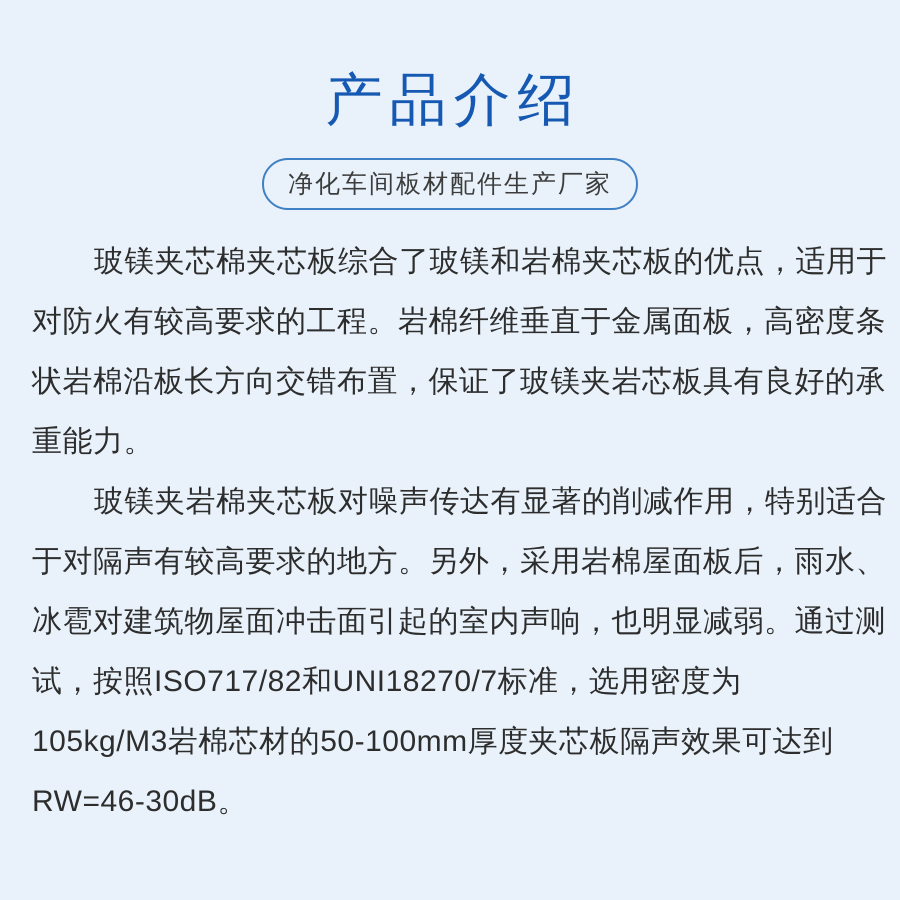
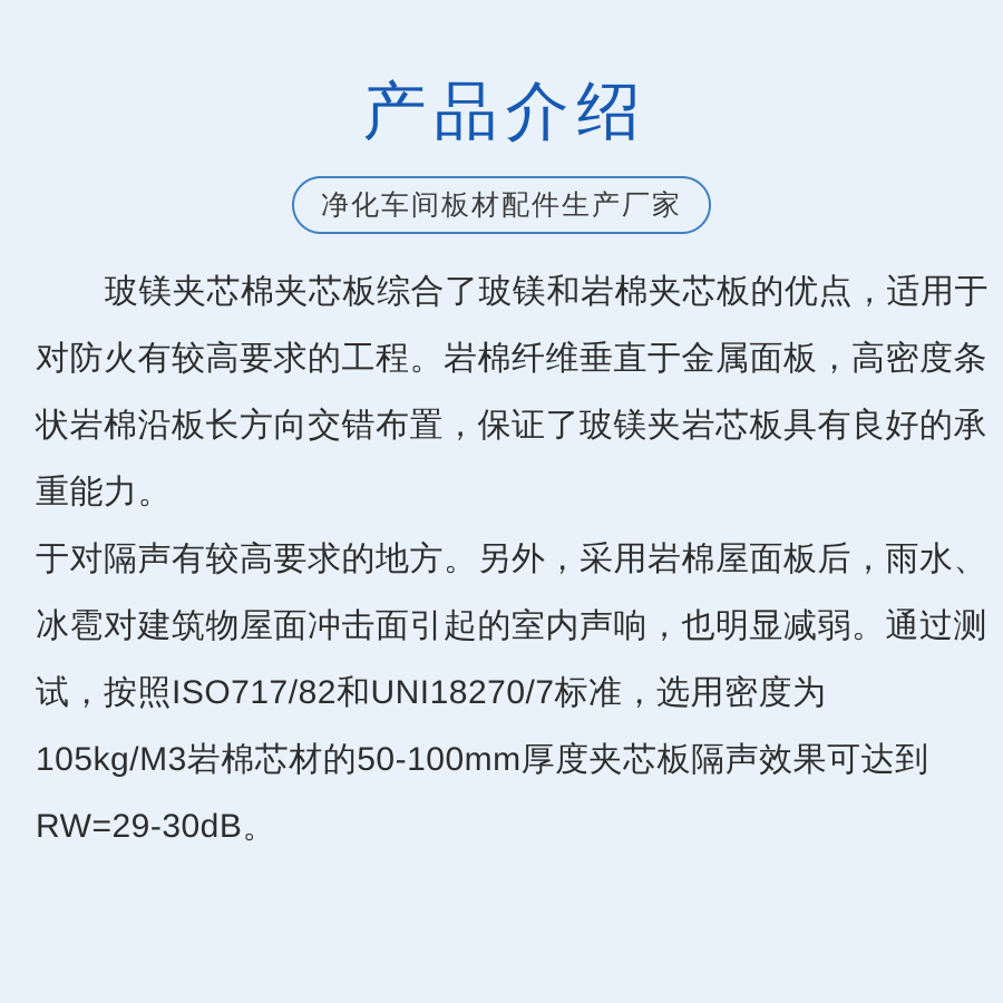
  产品介绍
  净化车间板材配件生产厂家
  玻镁夹芯棉夹芯板综合了玻镁和岩棉夹芯板的优点，适用于
  对防火有较高要求的工程。岩棉纤维垂直于金属面板，高密度条
  状岩棉沿板长方向交错布置，保证了玻镁夹岩芯板具有良好的承
  重能力。
- 玻镁夹岩棉夹芯板对噪声传达有显著的削减作用，特别适合
  于对隔声有较高要求的地方。另外，采用岩棉屋面板后，雨水、
  冰雹对建筑物屋面冲击面引起的室内声响，也明显减弱。通过测
  试，按照ISO717/82和UNI18270/7标准，选用密度为
  105kg/M3岩棉芯材的50-100mm厚度夹芯板隔声效果可达到
- RW=46-30dB。
+ RW=29-30dB。
